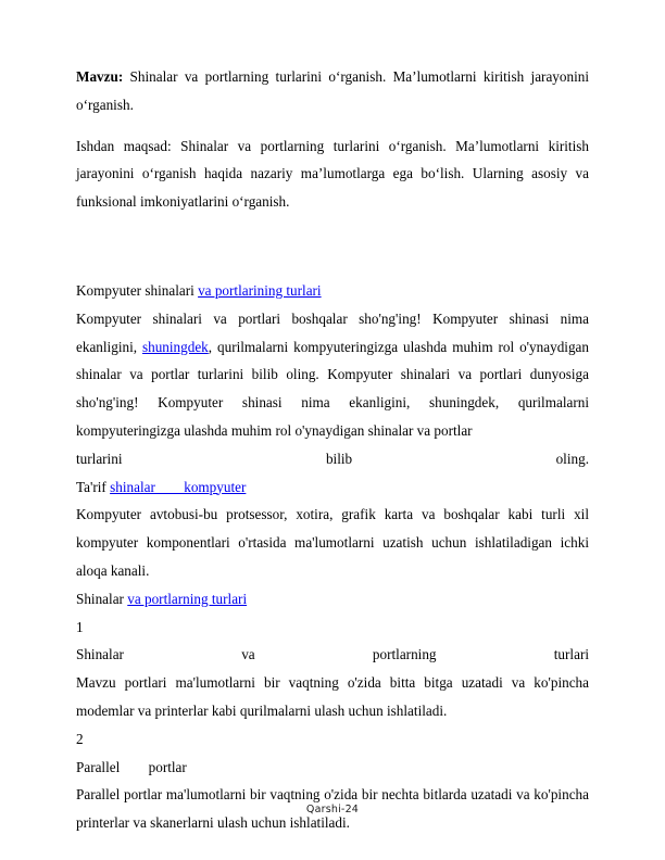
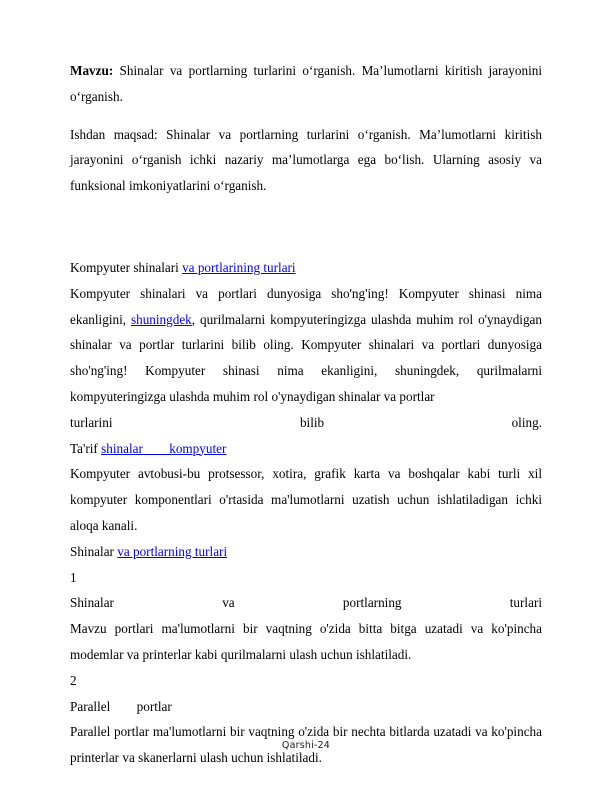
  Mavzu: Shinalar va portlarning turlarini o‘rganish. Ma’lumotlarni kiritish jarayonini o‘rganish.
- Ishdan maqsad: Shinalar va portlarning turlarini o‘rganish. Ma’lumotlarni kiritish jarayonini o‘rganish haqida nazariy ma’lumotlarga ega bo‘lish. Ularning asosiy va funksional imkoniyatlarini o‘rganish.
+ Ishdan maqsad: Shinalar va portlarning turlarini o‘rganish. Ma’lumotlarni kiritish jarayonini o‘rganish ichki nazariy ma’lumotlarga ega bo‘lish. Ularning asosiy va funksional imkoniyatlarini o‘rganish.
  Kompyuter shinalari va portlarining turlari
- Kompyuter shinalari va portlari boshqalar sho'ng'ing! Kompyuter shinasi nima ekanligini, shuningdek, qurilmalarni kompyuteringizga ulashda muhim rol o'ynaydigan shinalar va portlar turlarini bilib oling. Kompyuter shinalari va portlari dunyosiga sho'ng'ing! Kompyuter shinasi nima ekanligini, shuningdek, qurilmalarni kompyuteringizga ulashda muhim rol o'ynaydigan shinalar va portlar
+ Kompyuter shinalari va portlari dunyosiga sho'ng'ing! Kompyuter shinasi nima ekanligini, shuningdek, qurilmalarni kompyuteringizga ulashda muhim rol o'ynaydigan shinalar va portlar turlarini bilib oling. Kompyuter shinalari va portlari dunyosiga sho'ng'ing! Kompyuter shinasi nima ekanligini, shuningdek, qurilmalarni kompyuteringizga ulashda muhim rol o'ynaydigan shinalar va portlar
  turlarini bilib oling.
  Ta'rif shinalar kompyuter
  Kompyuter avtobusi-bu protsessor, xotira, grafik karta va boshqalar kabi turli xil kompyuter komponentlari o'rtasida ma'lumotlarni uzatish uchun ishlatiladigan ichki aloqa kanali.
  Shinalar va portlarning turlari
  1
  Shinalar va portlarning turlari
  Mavzu portlari ma'lumotlarni bir vaqtning o'zida bitta bitga uzatadi va ko'pincha modemlar va printerlar kabi qurilmalarni ulash uchun ishlatiladi.
  2
  Parallel portlar
  Parallel portlar ma'lumotlarni bir vaqtning o'zida bir nechta bitlarda uzatadi va ko'pincha printerlar va skanerlarni ulash uchun ishlatiladi.
  Qarshi-24
